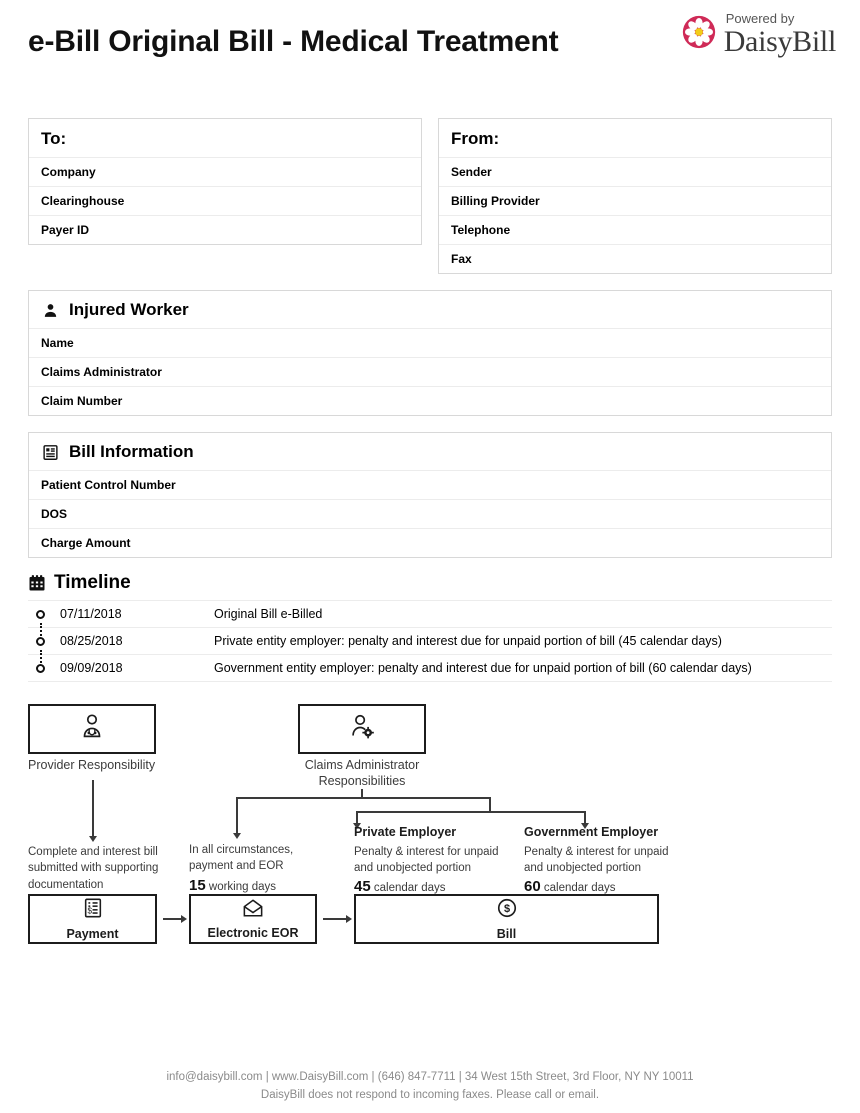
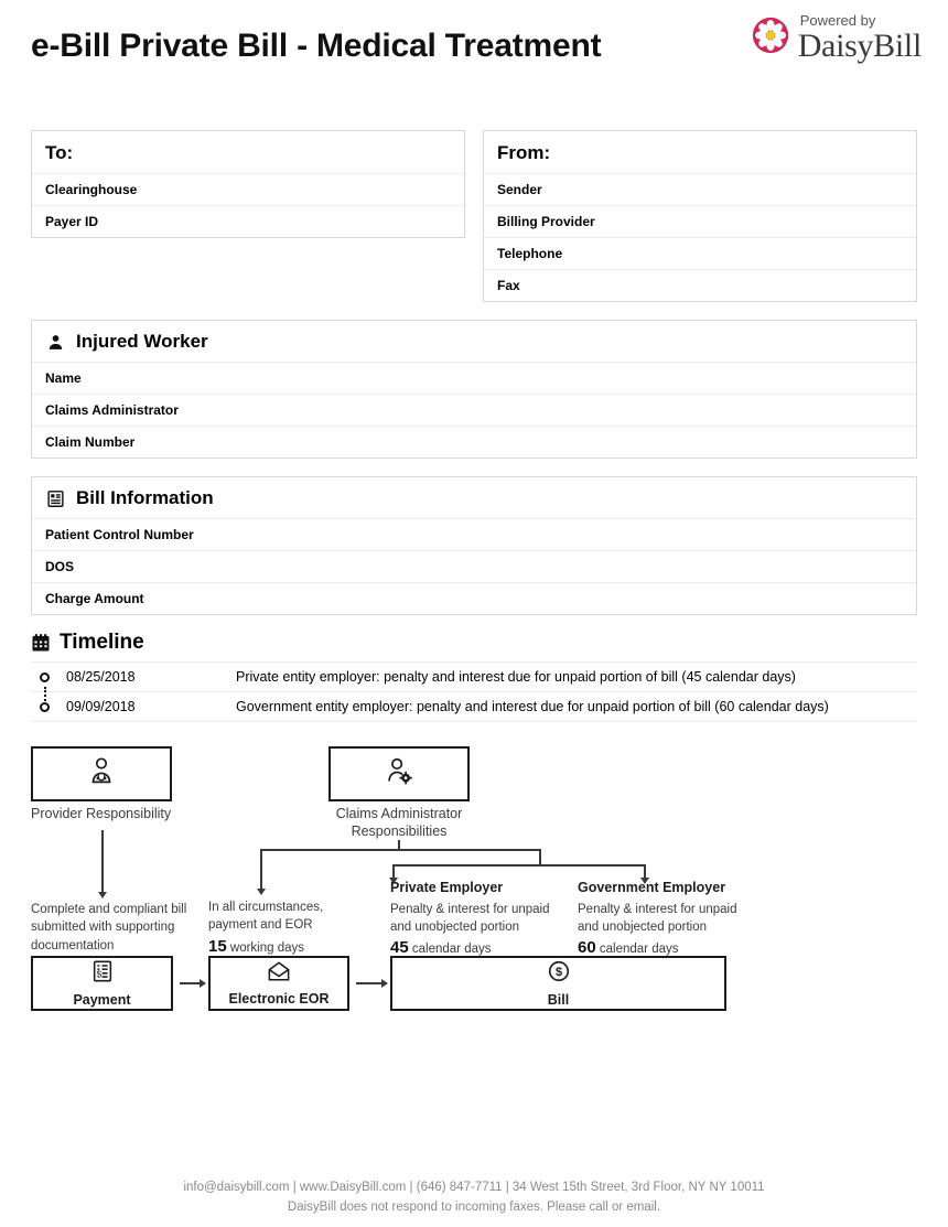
- e-Bill Original Bill - Medical Treatment
+ e-Bill Private Bill - Medical Treatment
  Powered by
  DaisyBill
  To:
- Company
  Clearinghouse
  Payer ID
  From:
  Sender
  Billing Provider
  Telephone
  Fax
  Injured Worker
  Name
  Claims Administrator
  Claim Number
  Bill Information
  Patient Control Number
  DOS
  Charge Amount
  Timeline
- 	07/11/2018	Original Bill e-Billed
  	08/25/2018	Private entity employer: penalty and interest due for unpaid portion of bill (45 calendar days)
  	09/09/2018	Government entity employer: penalty and interest due for unpaid portion of bill (60 calendar days)
  Provider Responsibility
- Complete and interest bill submitted with supporting documentation
+ Complete and compliant bill submitted with supporting documentation
  Claims Administrator
  Responsibilities
  In all circumstances,
  payment and EOR
  15 working days
  Private Employer
  Penalty & interest for unpaid
  and unobjected portion
  45 calendar days
  Government Employer
  Penalty & interest for unpaid
  and unobjected portion
  60 calendar days
  $
  Payment
  Electronic EOR
  $
  Bill
  info@daisybill.com | www.DaisyBill.com | (646) 847-7711 | 34 West 15th Street, 3rd Floor, NY NY 10011
  DaisyBill does not respond to incoming faxes. Please call or email.
